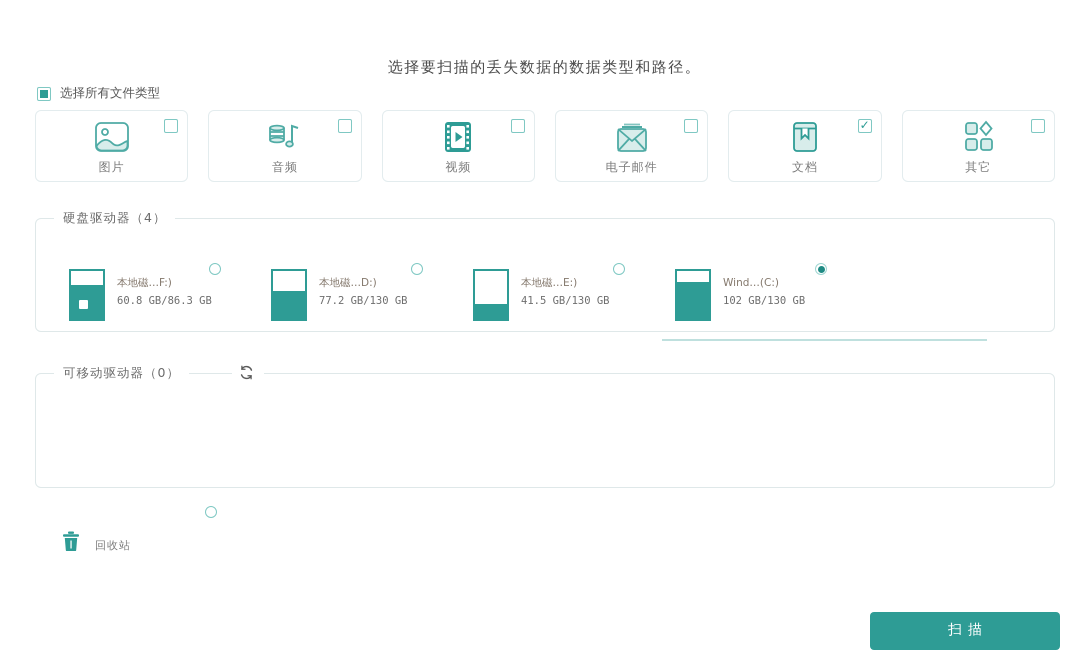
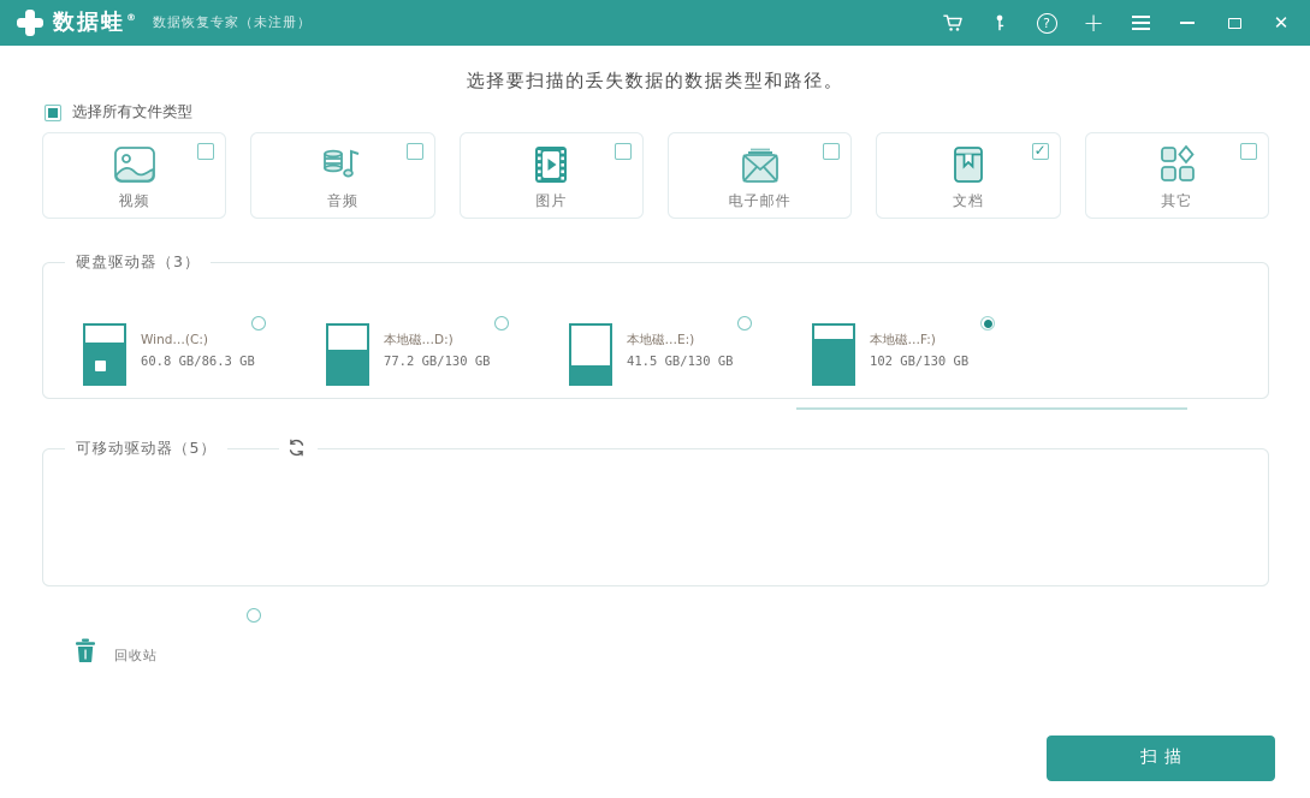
+ 数据蛙®
+ 数据恢复专家（未注册）
+ ?
+ +
+ ✕
  选择要扫描的丢失数据的数据类型和路径。
  选择所有文件类型
- 图片
+ 视频
  音频
- 视频
+ 图片
  电子邮件
  文档
  其它
- 硬盘驱动器（4）
+ 硬盘驱动器（3）
- 本地磁…F:)
+ Wind…(C:)
  60.8 GB/86.3 GB
  本地磁…D:)
  77.2 GB/130 GB
  本地磁…E:)
  41.5 GB/130 GB
- Wind…(C:)
+ 本地磁…F:)
  102 GB/130 GB
- 可移动驱动器（0）
+ 可移动驱动器（5）
  回收站
  扫描
